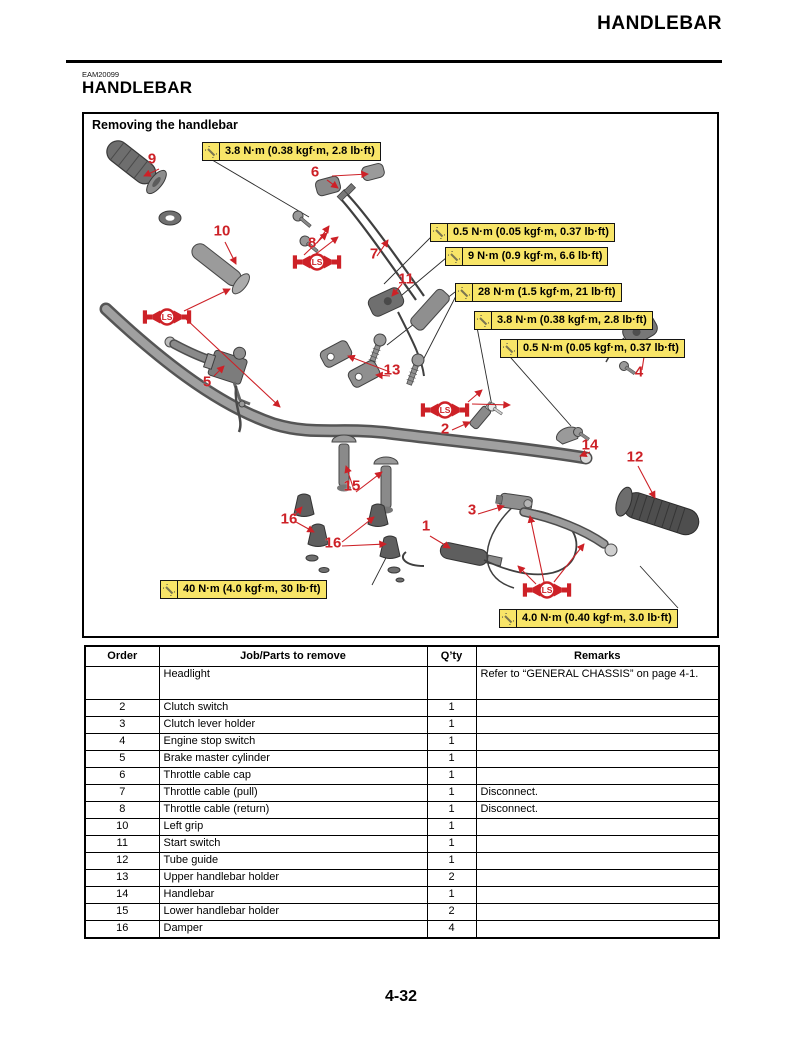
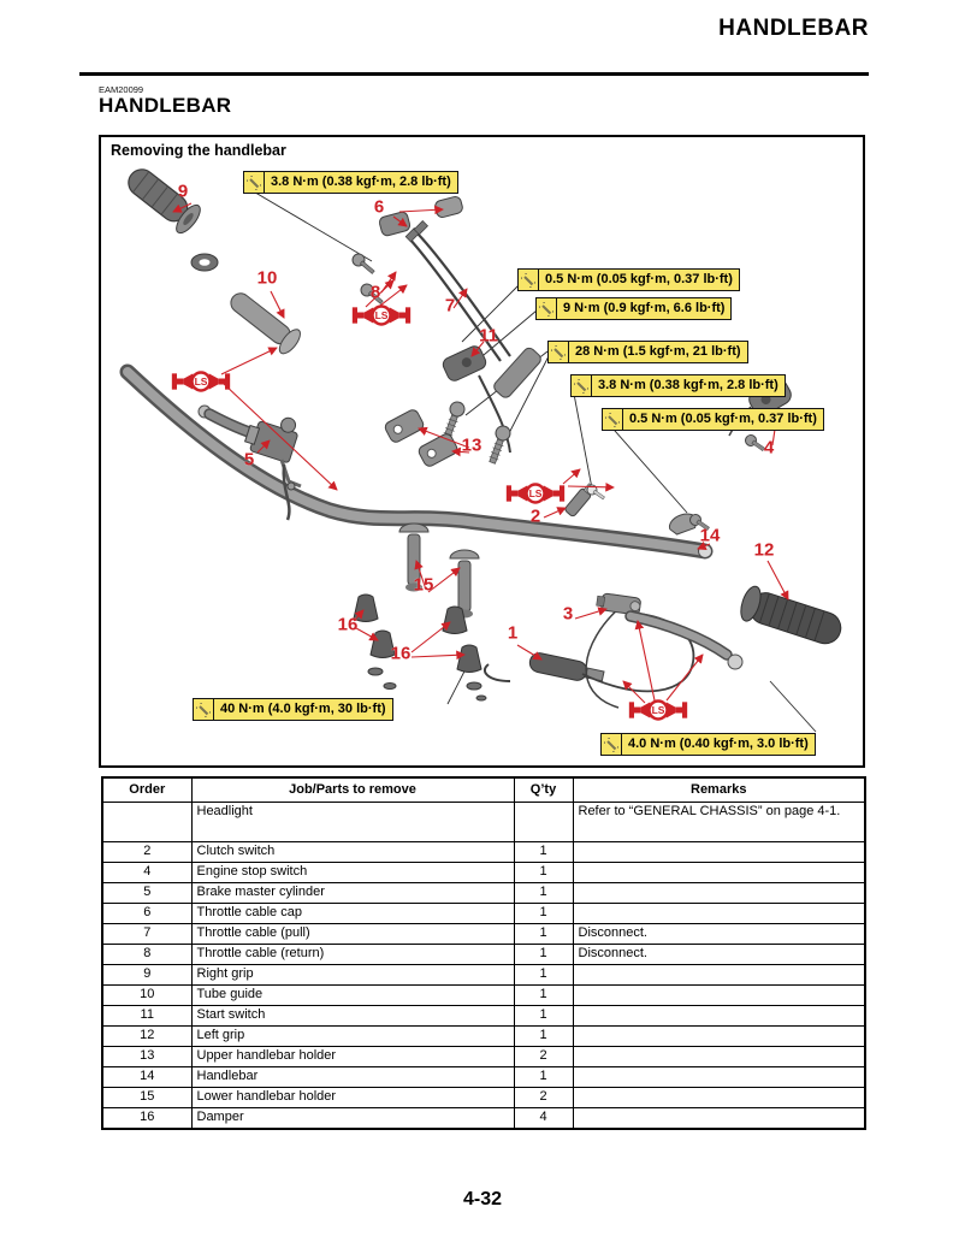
  HANDLEBAR
  EAM20099
  HANDLEBAR
  Removing the handlebar
  3.8 N·m (0.38 kgf·m, 2.8 lb·ft)
  0.5 N·m (0.05 kgf·m, 0.37 lb·ft)
  9 N·m (0.9 kgf·m, 6.6 lb·ft)
  28 N·m (1.5 kgf·m, 21 lb·ft)
  3.8 N·m (0.38 kgf·m, 2.8 lb·ft)
  0.5 N·m (0.05 kgf·m, 0.37 lb·ft)
  40 N·m (4.0 kgf·m, 30 lb·ft)
  4.0 N·m (0.40 kgf·m, 3.0 lb·ft)
  9
  6
  10
  8
  7
  11
  5
  13
  2
  4
  14
  12
  15
  3
  16
  16
  1
  LS
  LS
  LS
  LS
  Order	Job/Parts to remove	Q’ty	Remarks
  	Headlight		Refer to “GENERAL CHASSIS” on page 4-1.
  2	Clutch switch	1
- 3	Clutch lever holder	1
  4	Engine stop switch	1
  5	Brake master cylinder	1
  6	Throttle cable cap	1
  7	Throttle cable (pull)	1	Disconnect.
  8	Throttle cable (return)	1	Disconnect.
+ 9	Right grip	1
- 10	Left grip	1
+ 10	Tube guide	1
  11	Start switch	1
- 12	Tube guide	1
+ 12	Left grip	1
  13	Upper handlebar holder	2
  14	Handlebar	1
  15	Lower handlebar holder	2
  16	Damper	4
  4-32
